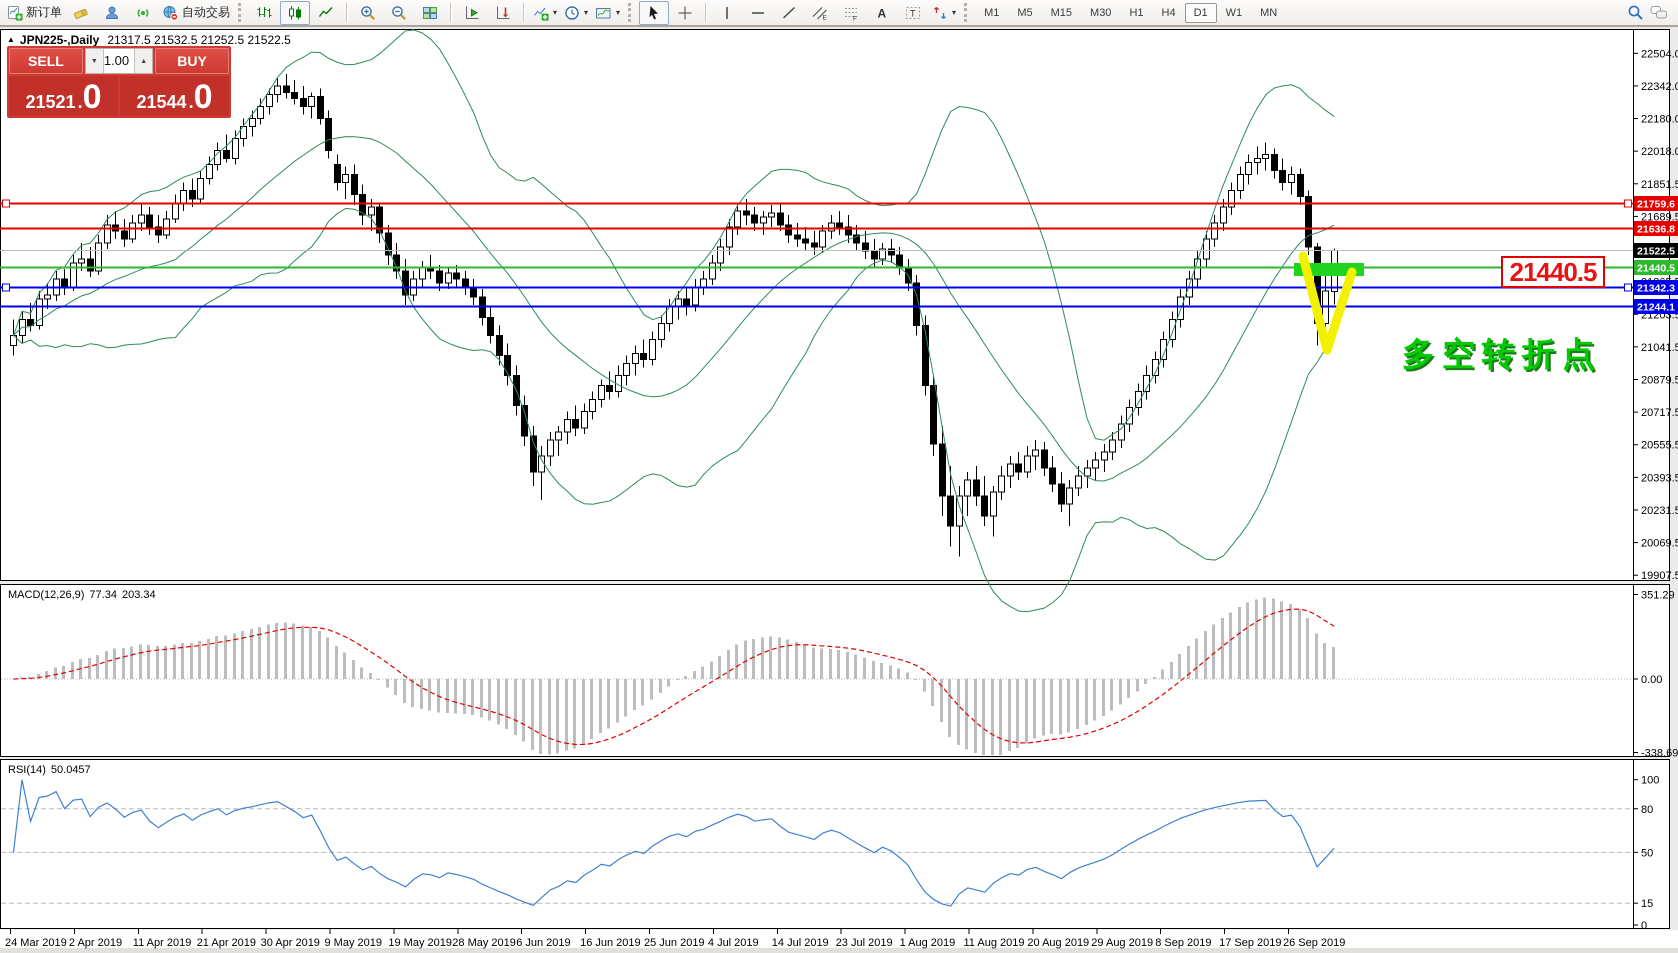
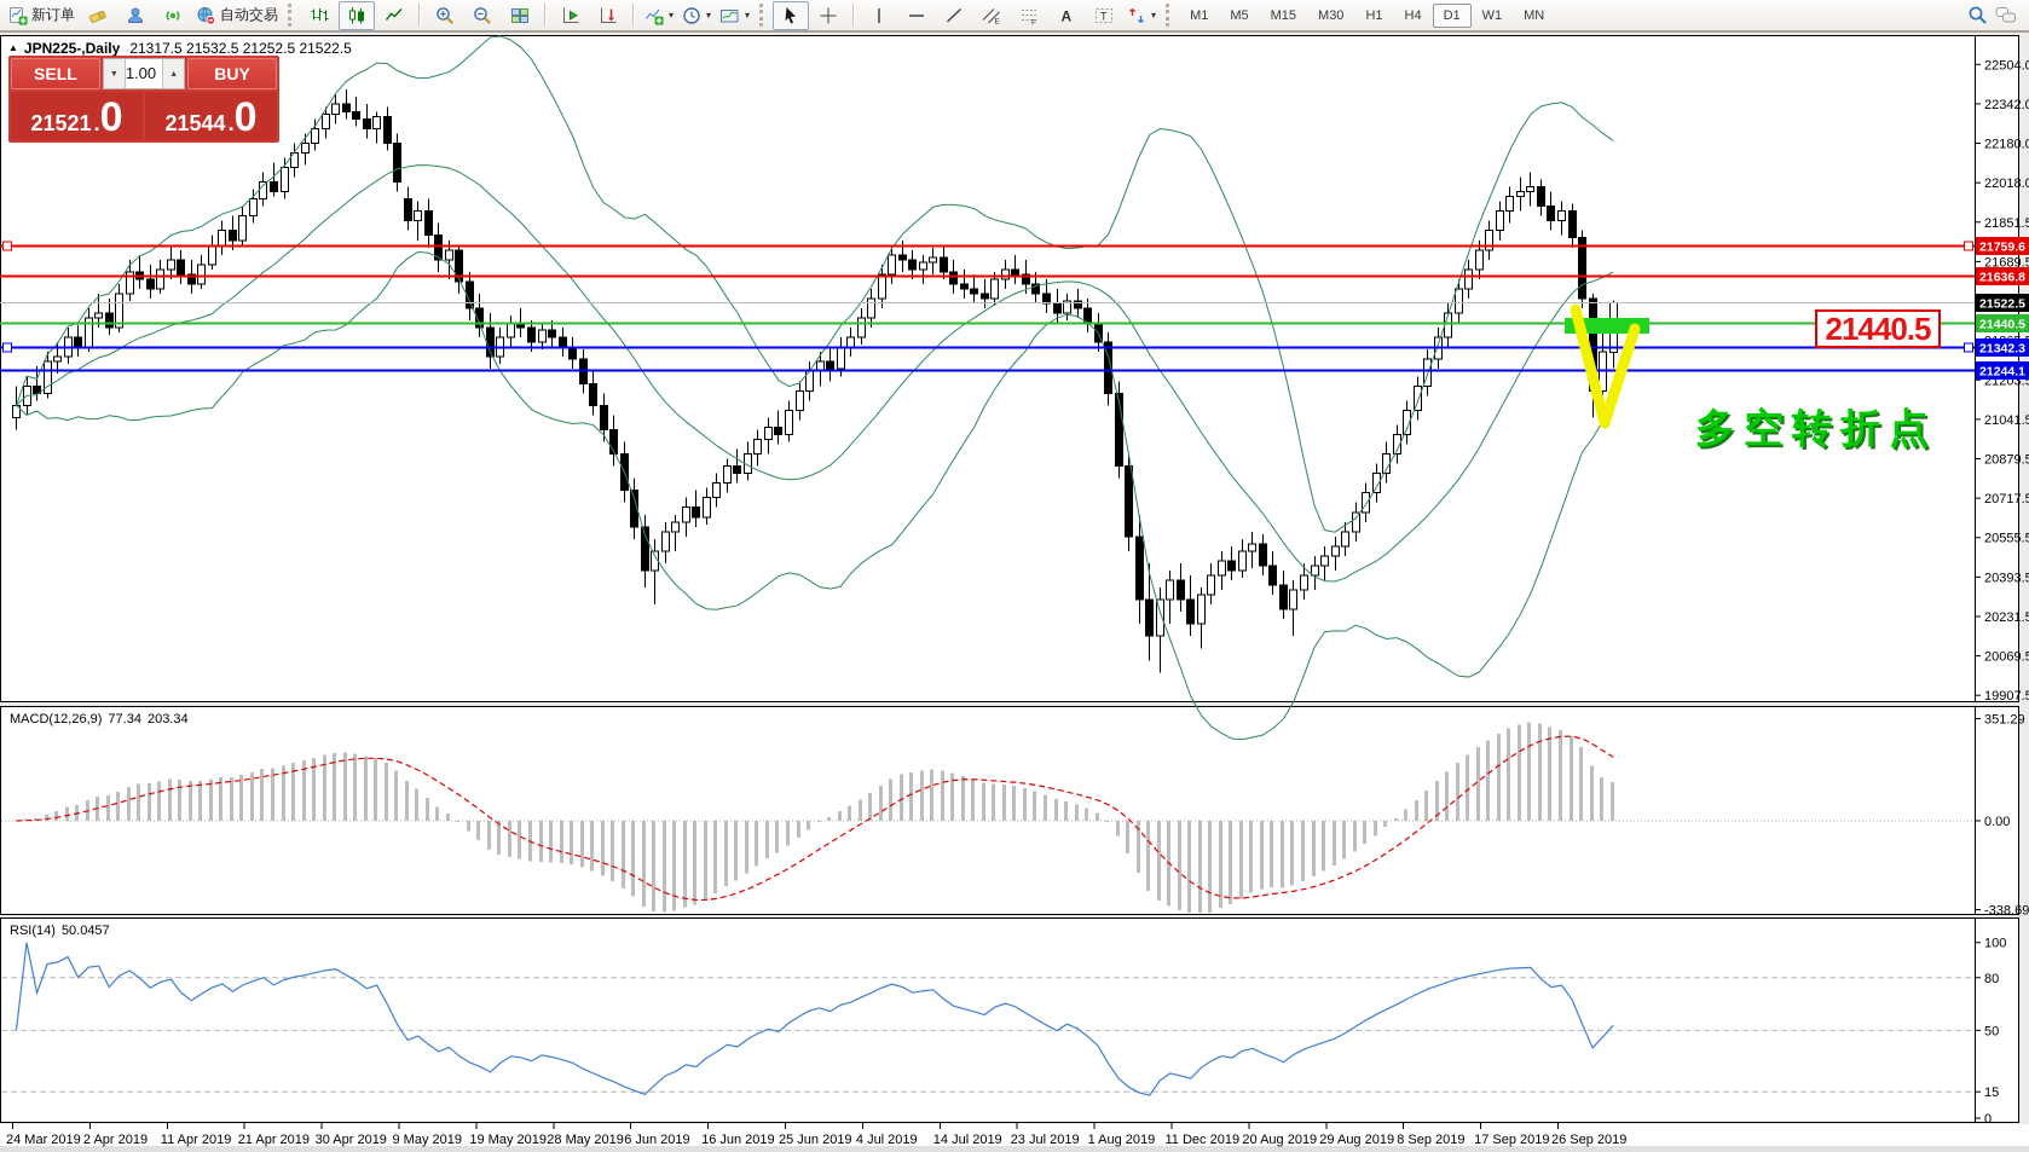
  新订单
  自动交易
  ▾
  ▾
  ▾
  A
  T
  ▾
  M1
  M5
  M15
  M30
  H1
  H4
  D1
  W1
  MN
  22504.
  22342.
  22180.
  22018.
  21851.
  21689.
  21203.
  21041.
  20879.
  20717.
  20555.
  20393.
  20231.
  20069.
  19907.
  21759.6
  21636.8
  21522.5
  21440.5
  21342.3
  21244.1
  351.29
  0.00
  -338.69
  100
  80
  50
  15
  0
  24 Mar 2019
  2 Apr 2019
  11 Apr 2019
  21 Apr 2019
  30 Apr 2019
  9 May 2019
  19 May 2019
  28 May 2019
  6 Jun 2019
  16 Jun 2019
  25 Jun 2019
  4 Jul 2019
  14 Jul 2019
  23 Jul 2019
  1 Aug 2019
- 11 Aug 2019
+ 11 Dec 2019
  20 Aug 2019
  29 Aug 2019
  8 Sep 2019
  17 Sep 2019
  26 Sep 2019
  ▲ JPN225-,Daily 21317.5 21532.5 21252.5 21522.5
  MACD(12,26,9) 77.34 203.34
  RSI(14) 50.0457
  SELL
  1.00
  BUY
  21521
  .
  0
  21544
  .
  0
  21440.5
  多空转折点
